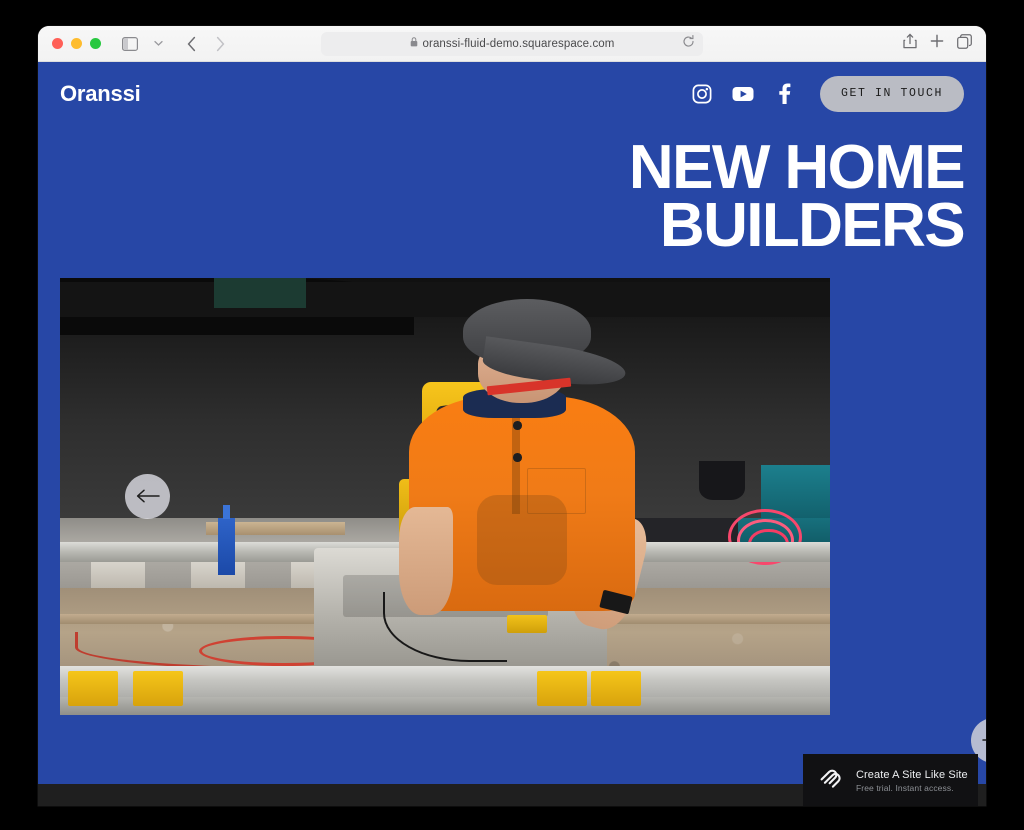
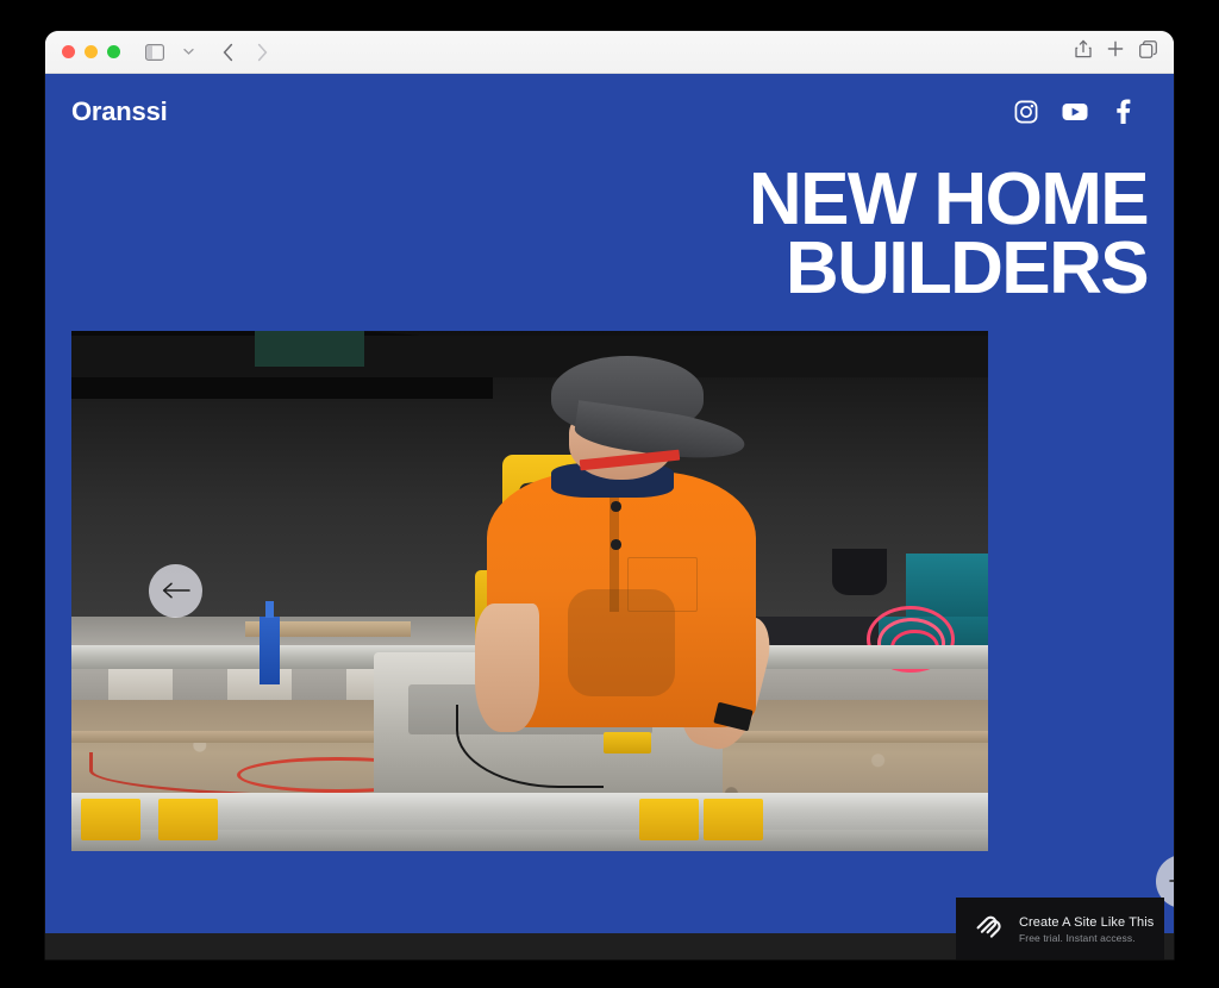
- oranssi-fluid-demo.squarespace.com
  Oranssi
- GET IN TOUCH
  NEW HOME
  BUILDERS
- Create A Site Like Site
+ Create A Site Like This
  Free trial. Instant access.
